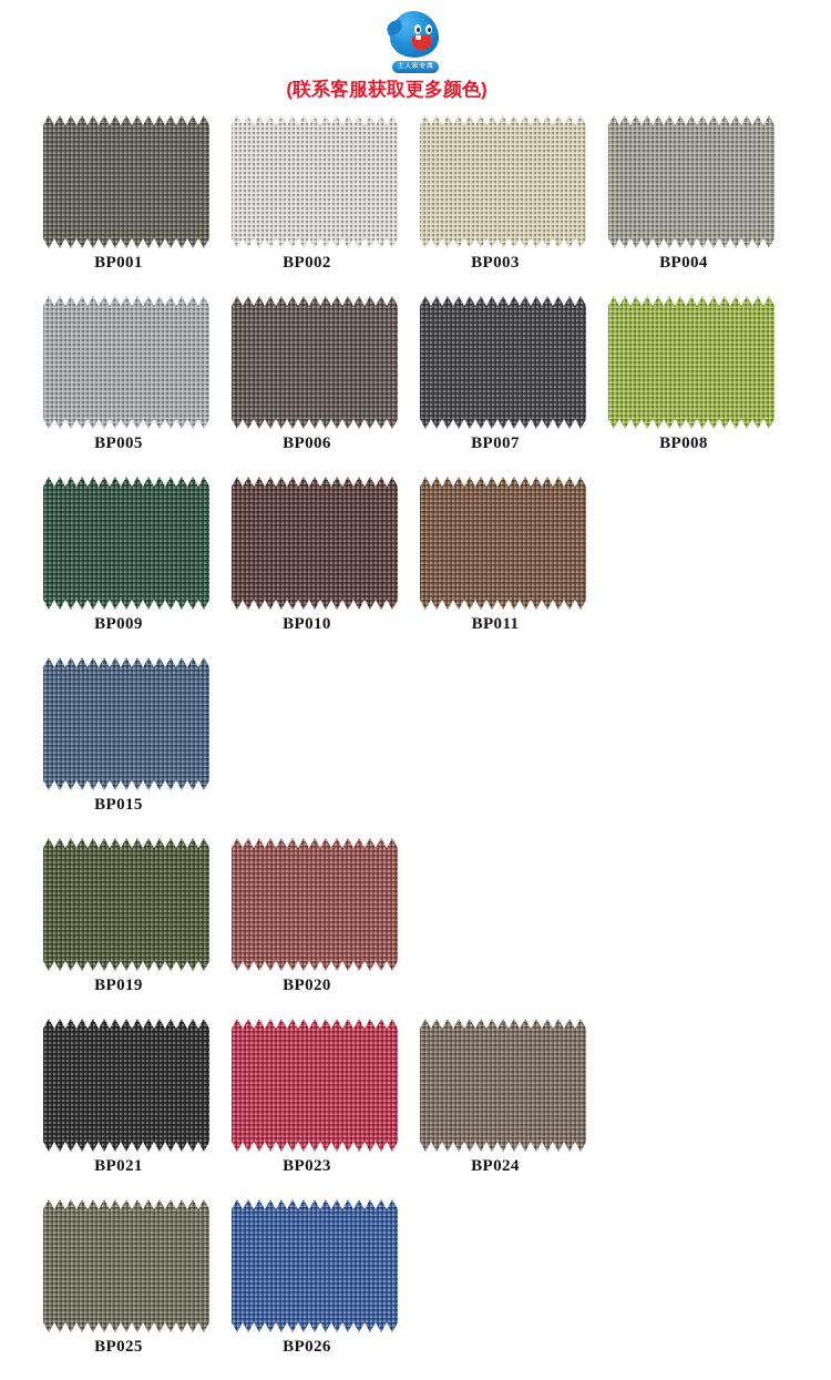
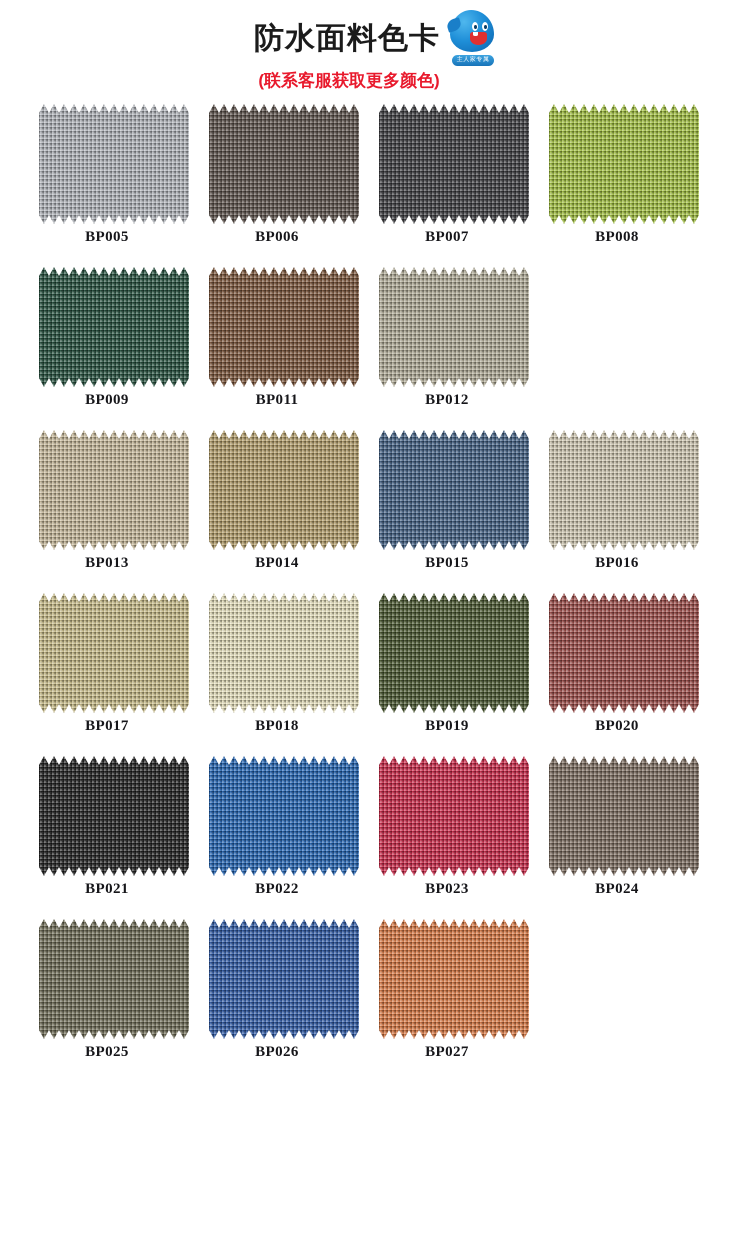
+ 防水面料色卡
  (联系客服获取更多颜色)
- BP001
- BP002
- BP003
- BP004
  BP005
  BP006
  BP007
  BP008
  BP009
- BP010
  BP011
+ BP012
+ BP013
+ BP014
  BP015
+ BP016
+ BP017
+ BP018
  BP019
  BP020
  BP021
+ BP022
  BP023
  BP024
  BP025
  BP026
+ BP027
